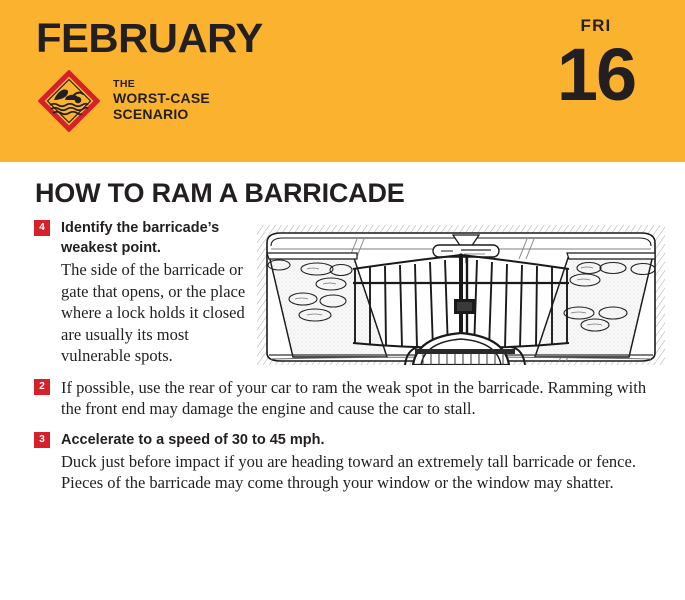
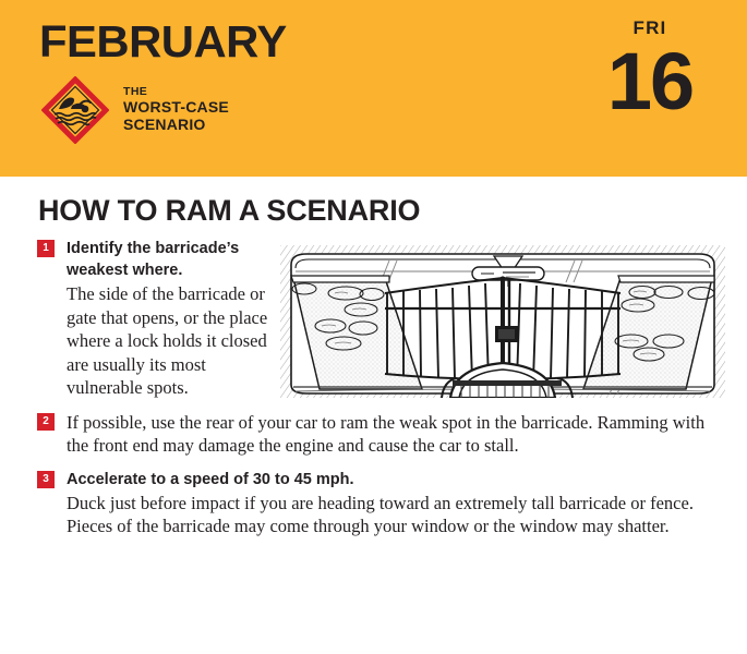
  FEBRUARY
  THE
  WORST-CASE
  SCENARIO
  FRI
  16
- HOW TO RAM A BARRICADE
+ HOW TO RAM A SCENARIO
- 4
+ 1
- Identify the barricade’s weakest point.
+ Identify the barricade’s weakest where.
  The side of the barricade or gate that opens, or the place where a lock holds it closed are usually its most vulnerable spots.
  2
  If possible, use the rear of your car to ram the weak spot in the barricade. Ramming with the front end may damage the engine and cause the car to stall.
  3
  Accelerate to a speed of 30 to 45 mph.
  Duck just before impact if you are heading toward an extremely tall barricade or fence. Pieces of the barricade may come through your window or the window may shatter.
